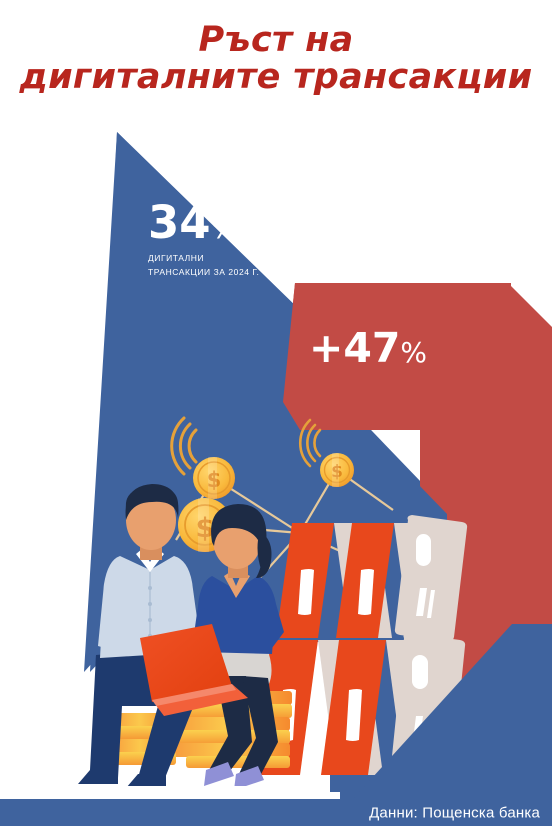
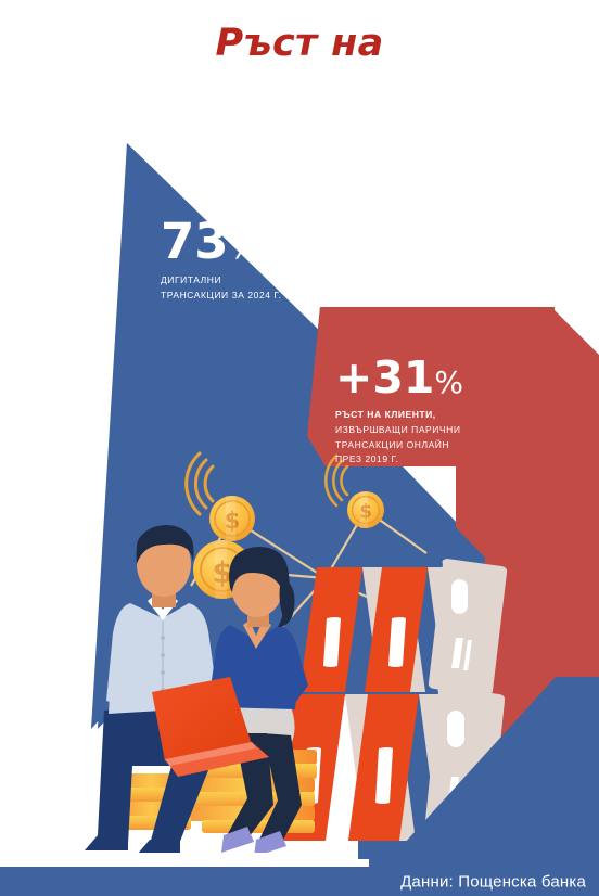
  $
  $
  $
  Ръст на
- дигиталните трансакции
- 34%
+ 73%
  ДИГИТАЛНИ
  ТРАНСАКЦИИ ЗА 2024 Г.
- +47%
+ +31%
+ РЪСТ НА КЛИЕНТИ,
+ ИЗВЪРШВАЩИ ПАРИЧНИ
+ ТРАНСАКЦИИ ОНЛАЙН
+ ПРЕЗ 2019 Г.
  Данни: Пощенска банка
